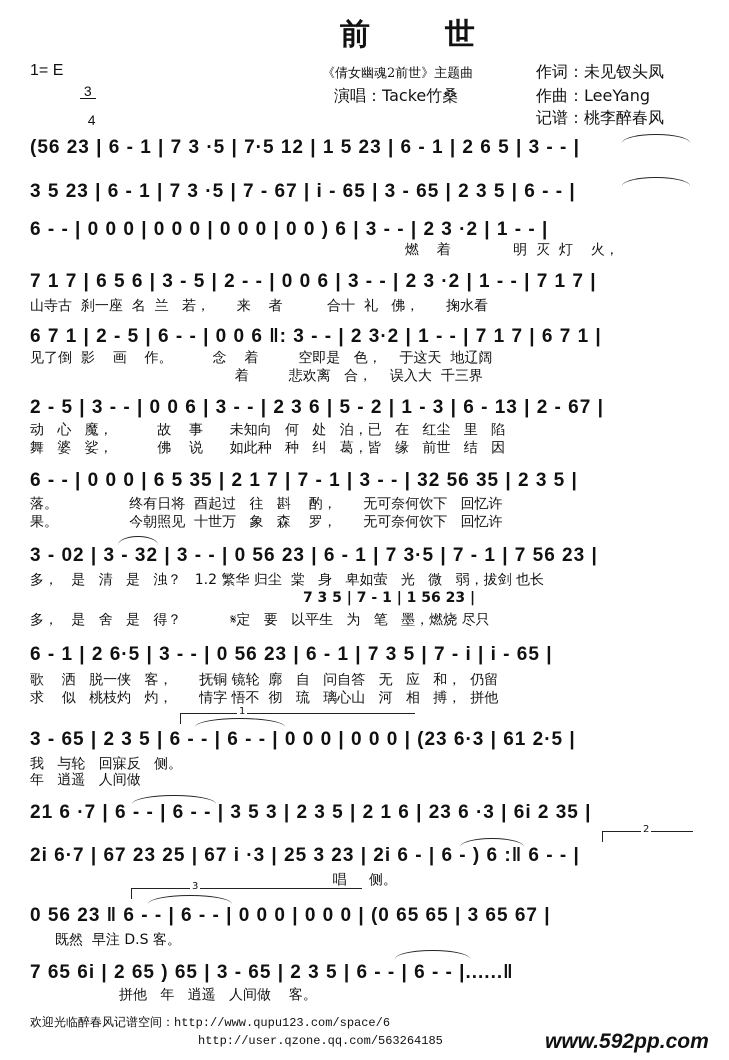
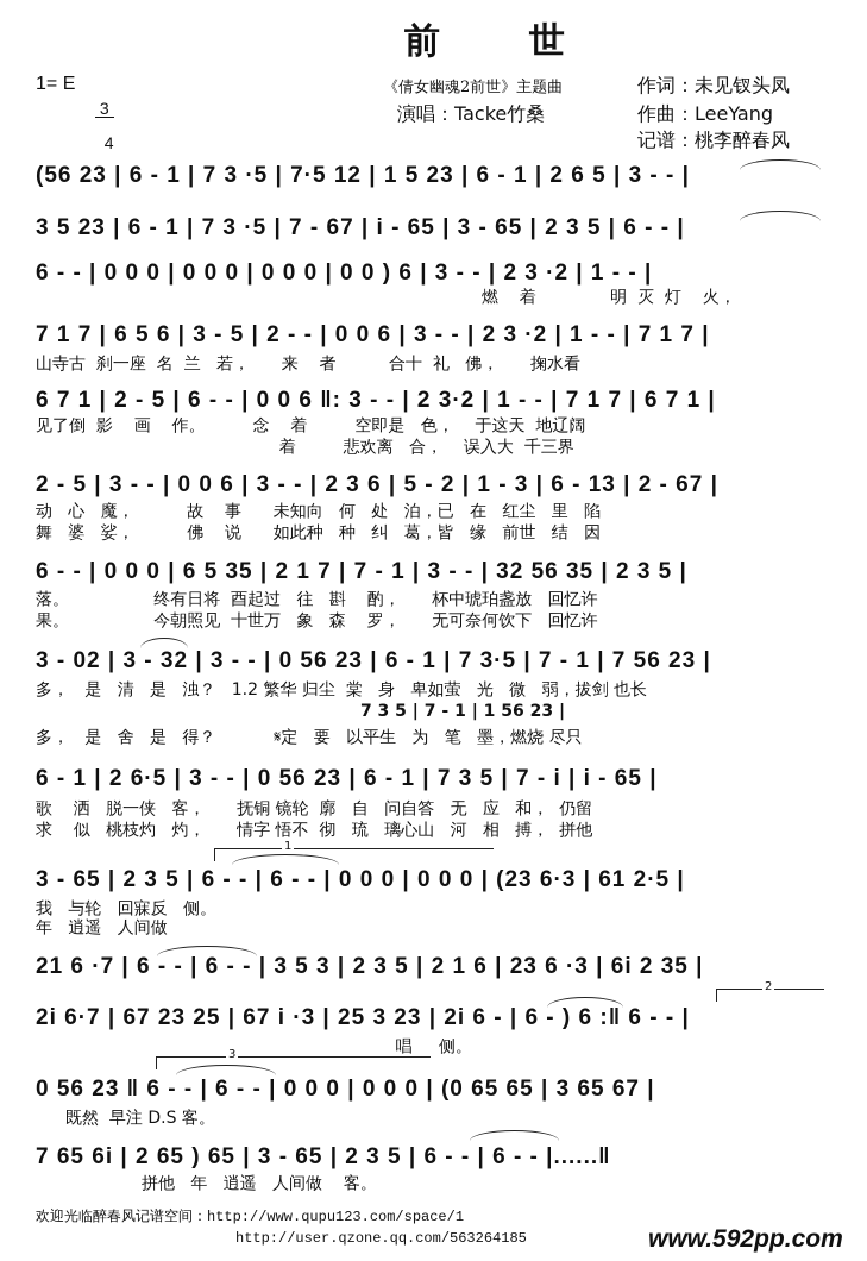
  前 世
  1= E
  3
  4
  《倩女幽魂2前世》主题曲
  演唱：Tacke竹桑
  作词：未见钗头凤
  作曲：LeeYang
  记谱：桃李醉春风
  1
  2
  3
  (56 23 | 6 - 1 | 7 3 ·5 | 7·5 12 | 1 5 23 | 6 - 1 | 2 6 5 | 3 - - |
  3 5 23 | 6 - 1 | 7 3 ·5 | 7 - 67 | i - 65 | 3 - 65 | 2 3 5 | 6 - - |
  6 - - | 0 0 0 | 0 0 0 | 0 0 0 | 0 0 ) 6 | 3 - - | 2 3 ·2 | 1 - - |
  燃 着 明 灭 灯 火，
  7 1 7 | 6 5 6 | 3 - 5 | 2 - - | 0 0 6 | 3 - - | 2 3 ·2 | 1 - - | 7 1 7 |
  山寺古 刹一座 名 兰 若， 来 者 合十 礼 佛， 掬水看
  6 7 1 | 2 - 5 | 6 - - | 0 0 6 ‖: 3 - - | 2 3·2 | 1 - - | 7 1 7 | 6 7 1 |
  见了倒 影 画 作。 念 着 空即是 色， 于这天 地辽阔
  着 悲欢离 合， 误入大 千三界
  2 - 5 | 3 - - | 0 0 6 | 3 - - | 2 3 6 | 5 - 2 | 1 - 3 | 6 - 13 | 2 - 67 |
  动 心 魔， 故 事 未知向 何 处 泊，已 在 红尘 里 陷
  舞 婆 娑， 佛 说 如此种 种 纠 葛，皆 缘 前世 结 因
  6 - - | 0 0 0 | 6 5 35 | 2 1 7 | 7 - 1 | 3 - - | 32 56 35 | 2 3 5 |
- 落。 终有日将 酉起过 往 斟 酌， 无可奈何饮下 回忆许
+ 落。 终有日将 酉起过 往 斟 酌， 杯中琥珀盏放 回忆许
  果。 今朝照见 十世万 象 森 罗， 无可奈何饮下 回忆许
  3 - 02 | 3 - 32 | 3 - - | 0 56 23 | 6 - 1 | 7 3·5 | 7 - 1 | 7 56 23 |
  多， 是 清 是 浊？ 1.2 繁华 归尘 棠 身 卑如萤 光 微 弱，拔剑 也长
  7 3 5 | 7 - 1 | 1 56 23 |
  多， 是 舍 是 得？ 𝄋定 要 以平生 为 笔 墨，燃烧 尽只
  6 - 1 | 2 6·5 | 3 - - | 0 56 23 | 6 - 1 | 7 3 5 | 7 - i | i - 65 |
  歌 洒 脱一侠 客， 抚铜 镜轮 廓 自 问自答 无 应 和， 仍留
  求 似 桃枝灼 灼， 情字 悟不 彻 琉 璃心山 河 相 搏， 拼他
  3 - 65 | 2 3 5 | 6 - - | 6 - - | 0 0 0 | 0 0 0 | (23 6·3 | 61 2·5 |
  我 与轮 回寐反 侧。
  年 逍遥 人间做
  21 6 ·7 | 6 - - | 6 - - | 3 5 3 | 2 3 5 | 2 1 6 | 23 6 ·3 | 6i 2 35 |
  2i 6·7 | 67 23 25 | 67 i ·3 | 25 3 23 | 2i 6 - | 6 - ) 6 :‖ 6 - - |
  唱 侧。
  0 56 23 ‖ 6 - - | 6 - - | 0 0 0 | 0 0 0 | (0 65 65 | 3 65 67 |
  既然 早注 D.S 客。
  7 65 6i | 2 65 ) 65 | 3 - 65 | 2 3 5 | 6 - - | 6 - - |......‖
  拼他 年 逍遥 人间做 客。
- 欢迎光临醉春风记谱空间：http://www.qupu123.com/space/6
+ 欢迎光临醉春风记谱空间：http://www.qupu123.com/space/1
  http://user.qzone.qq.com/563264185
  www.592pp.com
